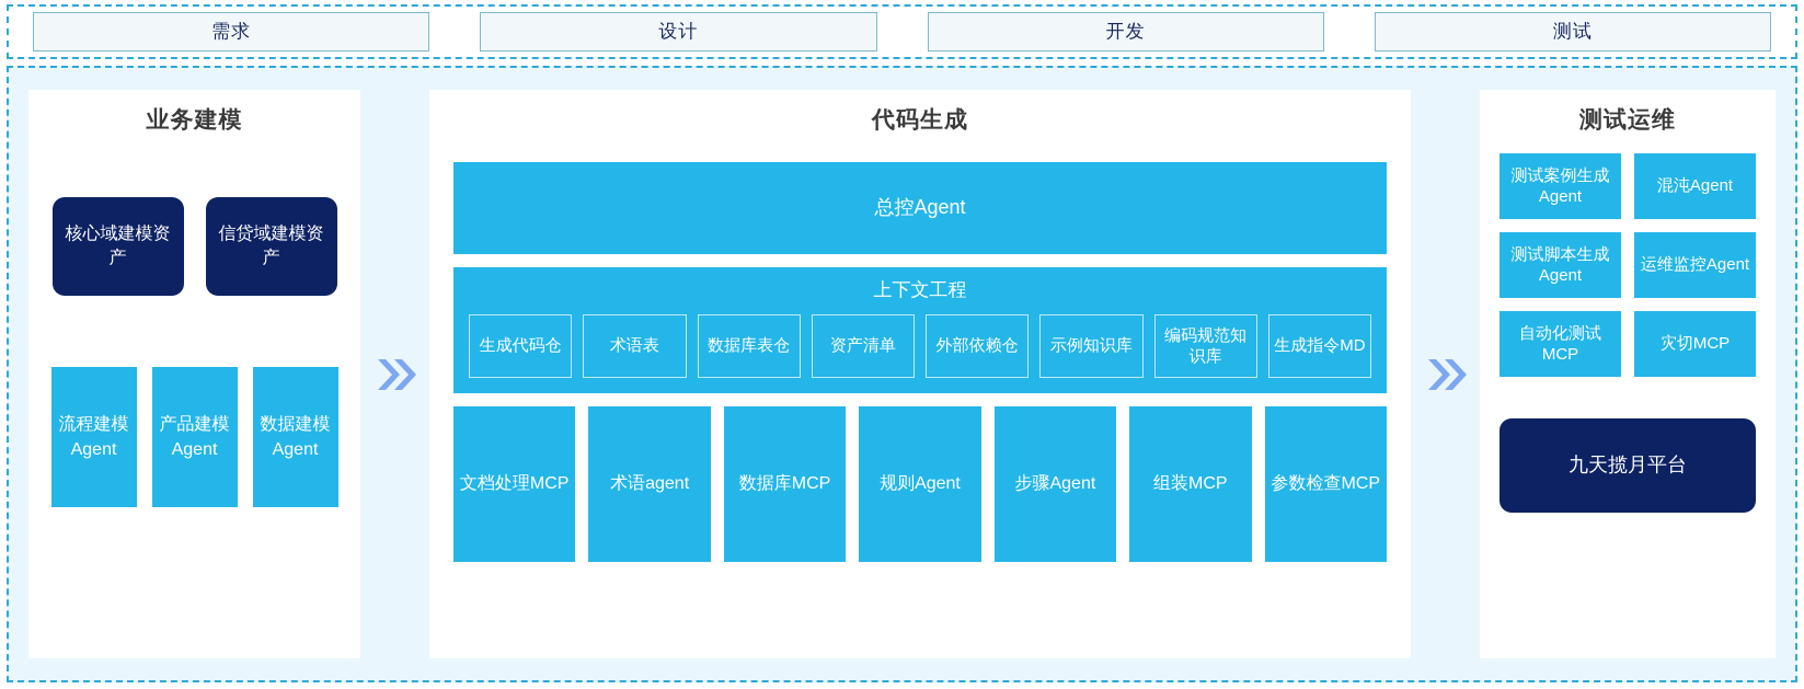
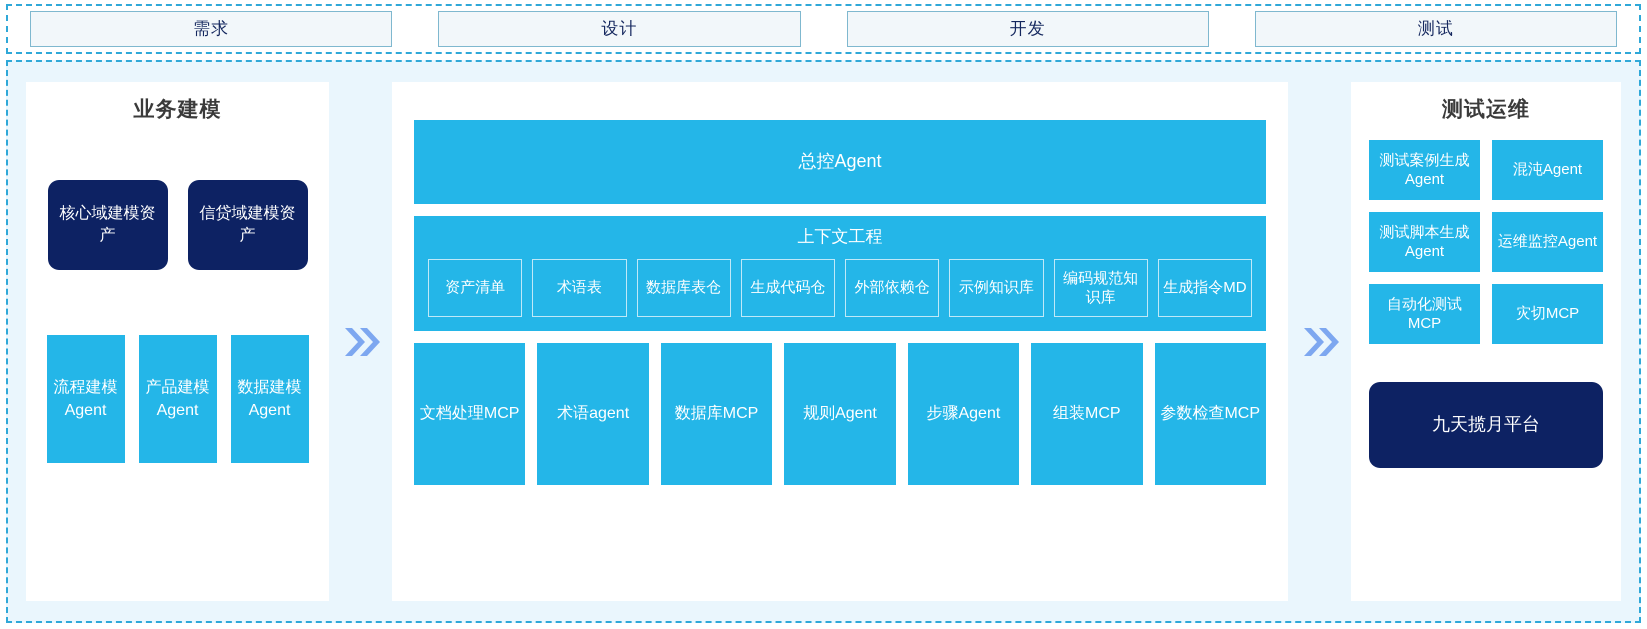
  需求
  设计
  开发
  测试
  业务建模
  核心域建模资产
  信贷域建模资产
  流程建模Agent
  产品建模Agent
  数据建模Agent
- 代码生成
  总控Agent
  上下文工程
- 生成代码仓
+ 资产清单
  术语表
  数据库表仓
- 资产清单
+ 生成代码仓
  外部依赖仓
  示例知识库
  编码规范知识库
  生成指令MD
  文档处理MCP
  术语agent
  数据库MCP
  规则Agent
  步骤Agent
  组装MCP
  参数检查MCP
  测试运维
  测试案例生成Agent
  混沌Agent
  测试脚本生成Agent
  运维监控Agent
  自动化测试MCP
  灾切MCP
  九天揽月平台
